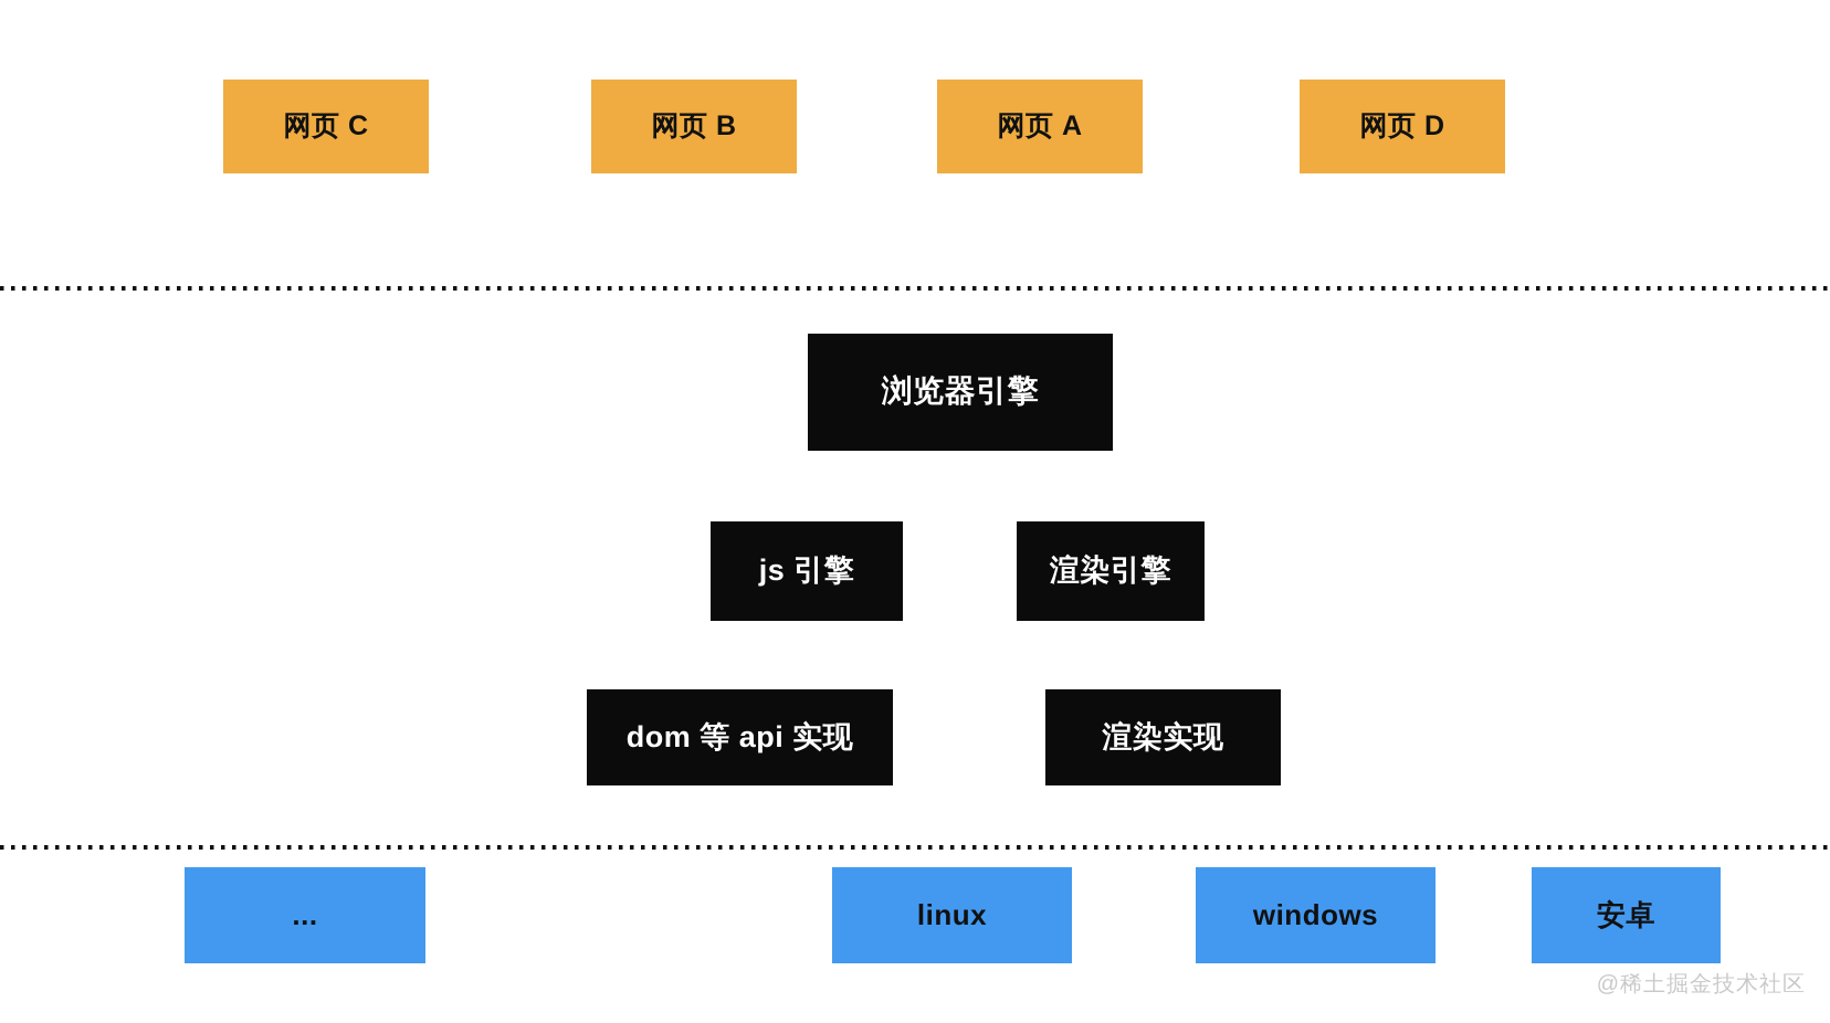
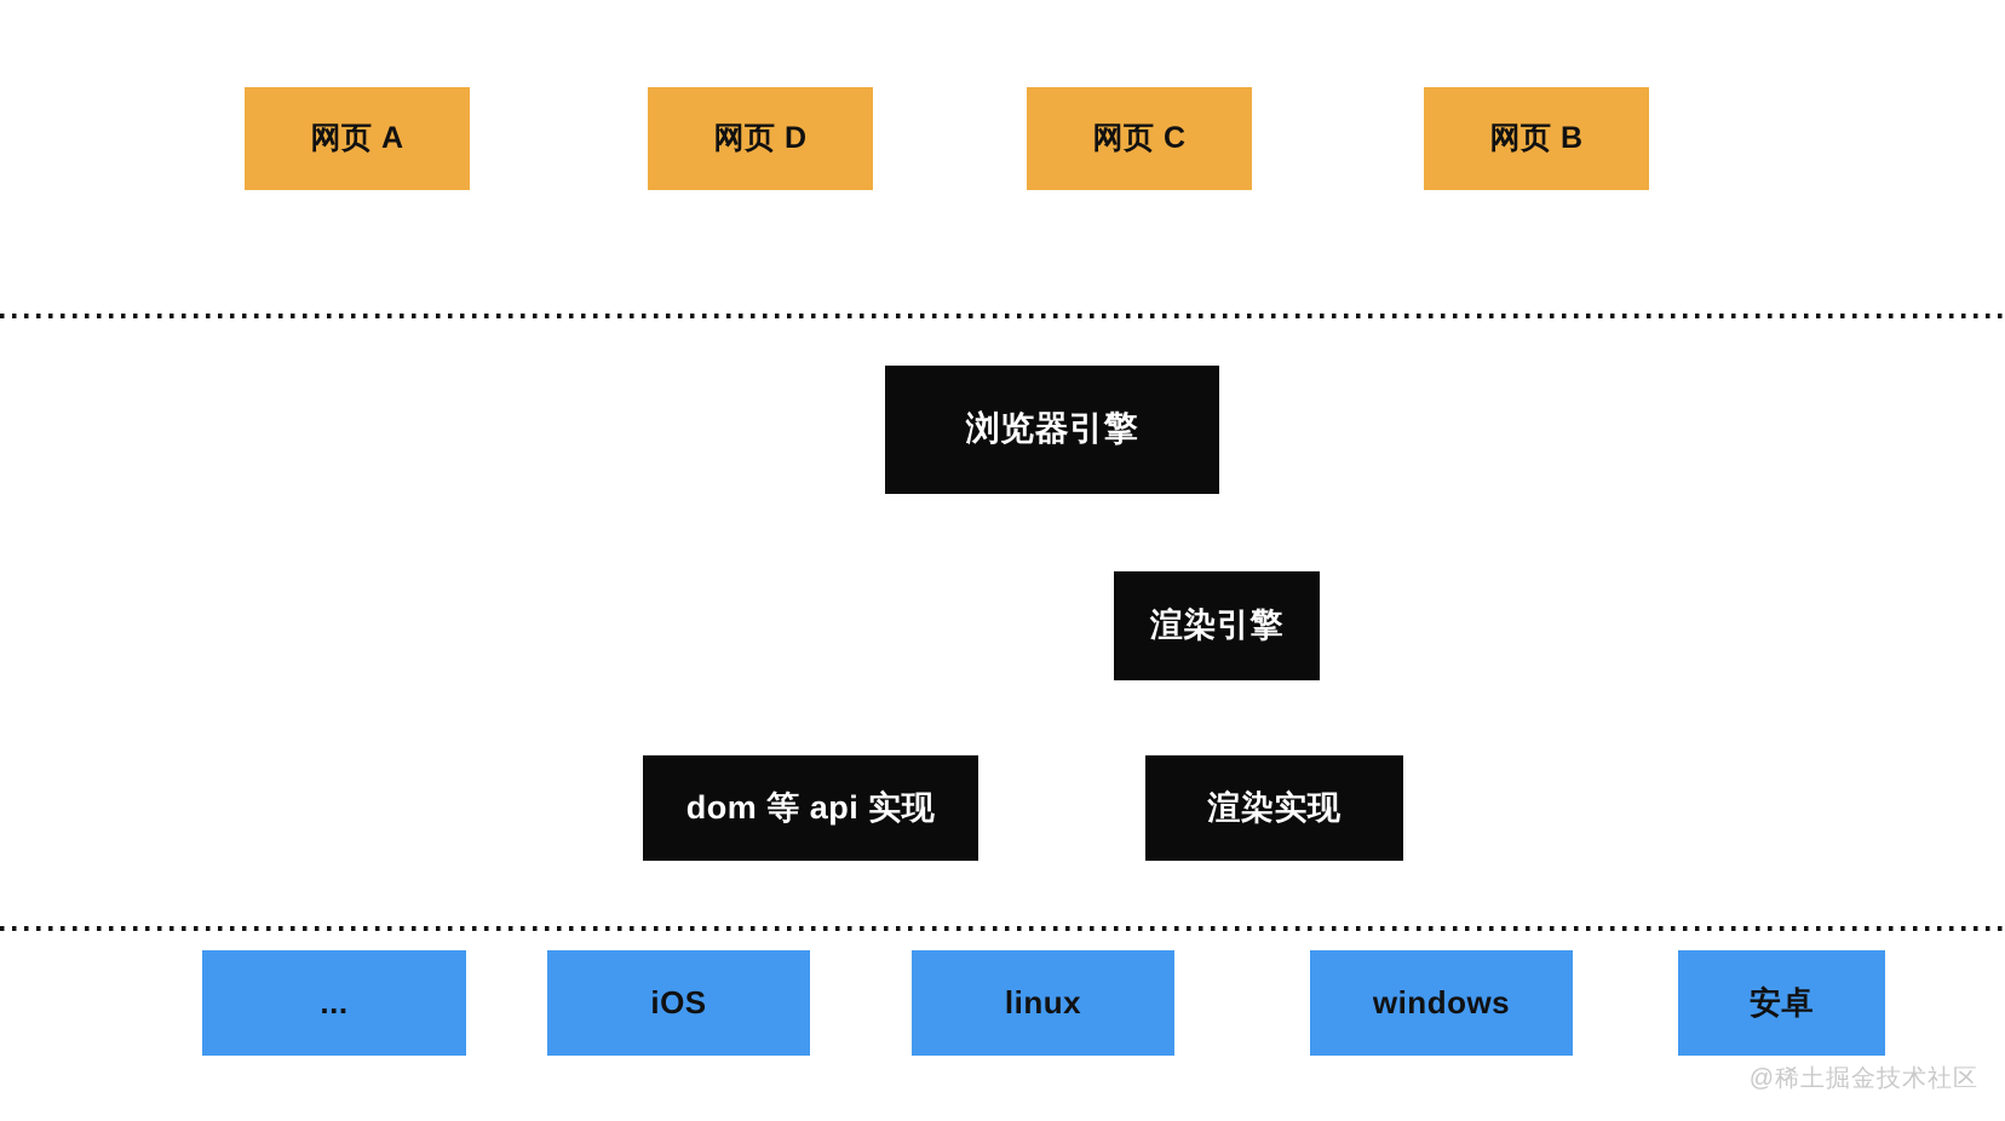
- 网页 C
+ 网页 A
- 网页 B
+ 网页 D
- 网页 A
+ 网页 C
- 网页 D
+ 网页 B
  浏览器引擎
- js 引擎
  渲染引擎
  dom 等 api 实现
  渲染实现
  ...
+ iOS
  linux
  windows
  安卓
  @稀土掘金技术社区
